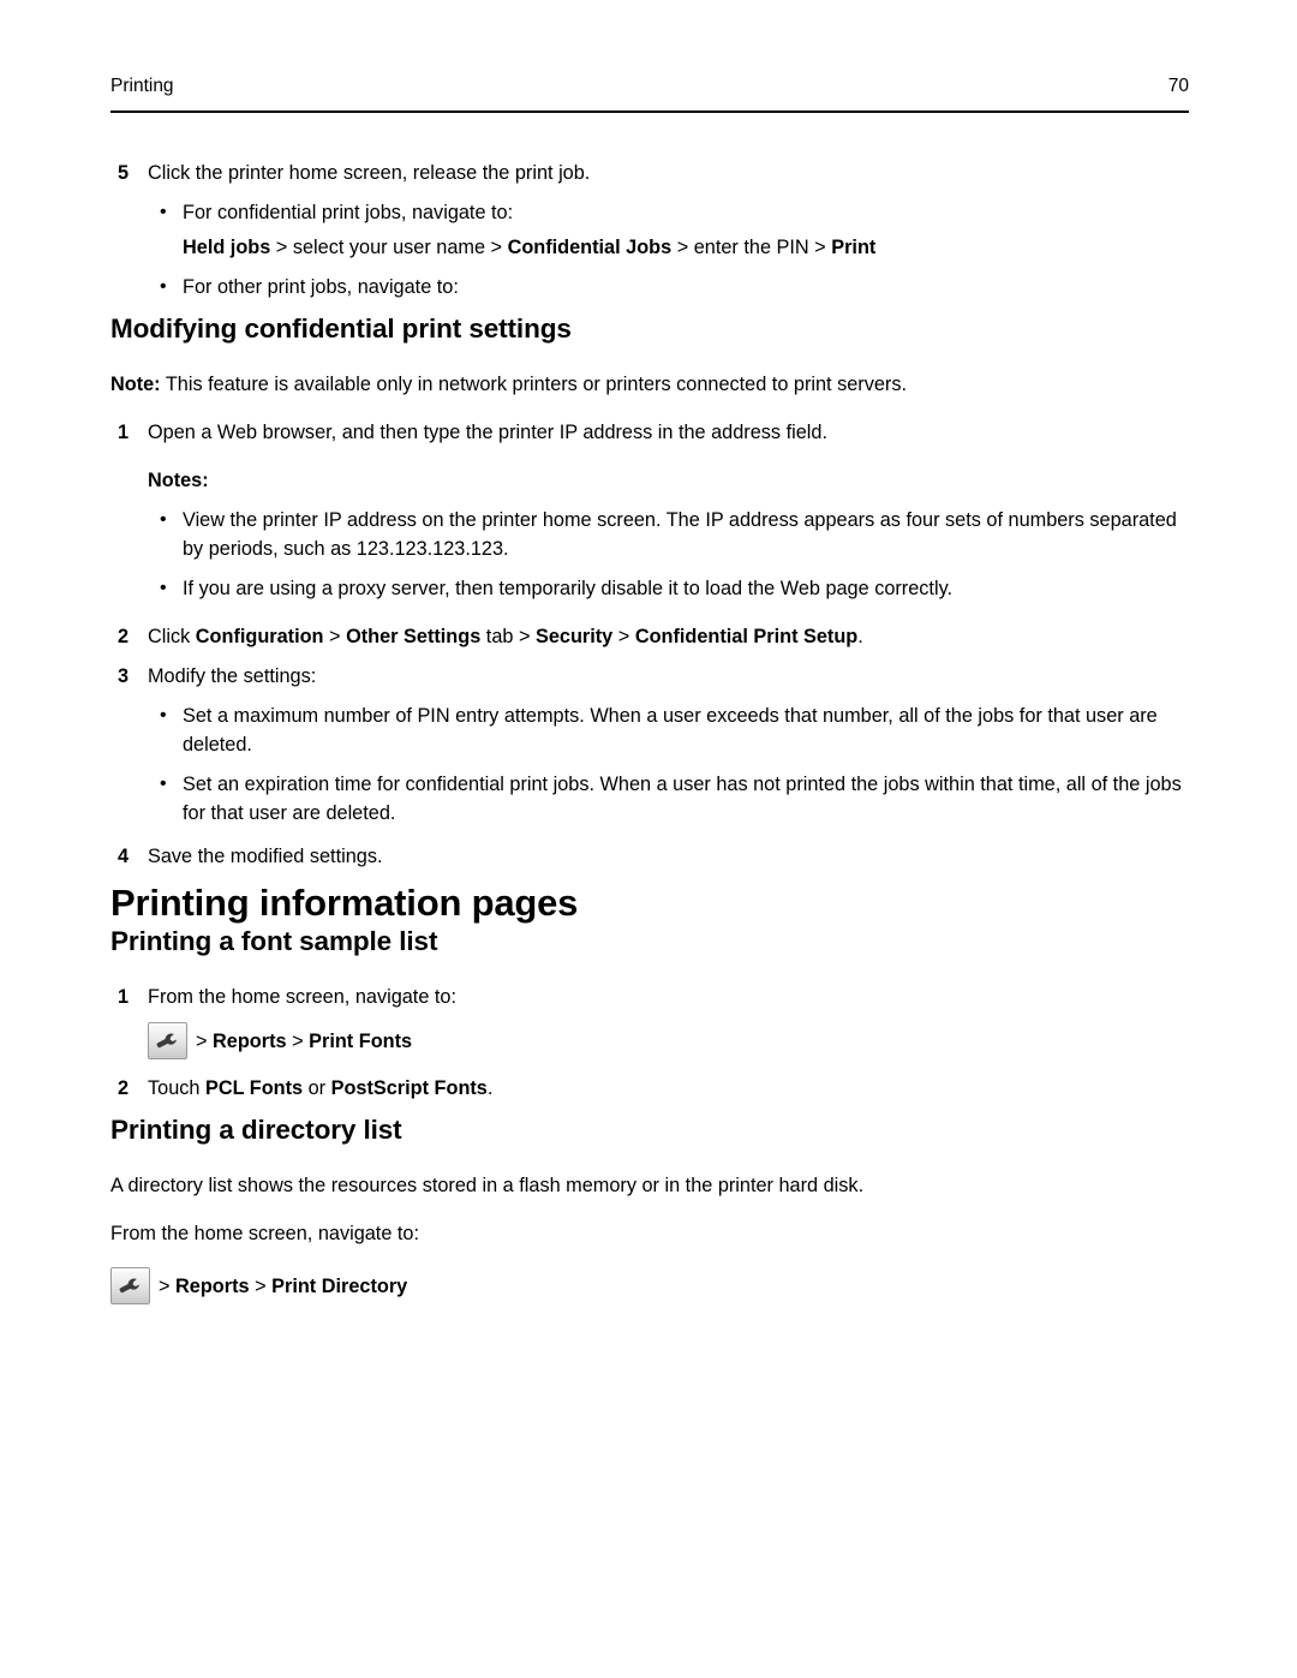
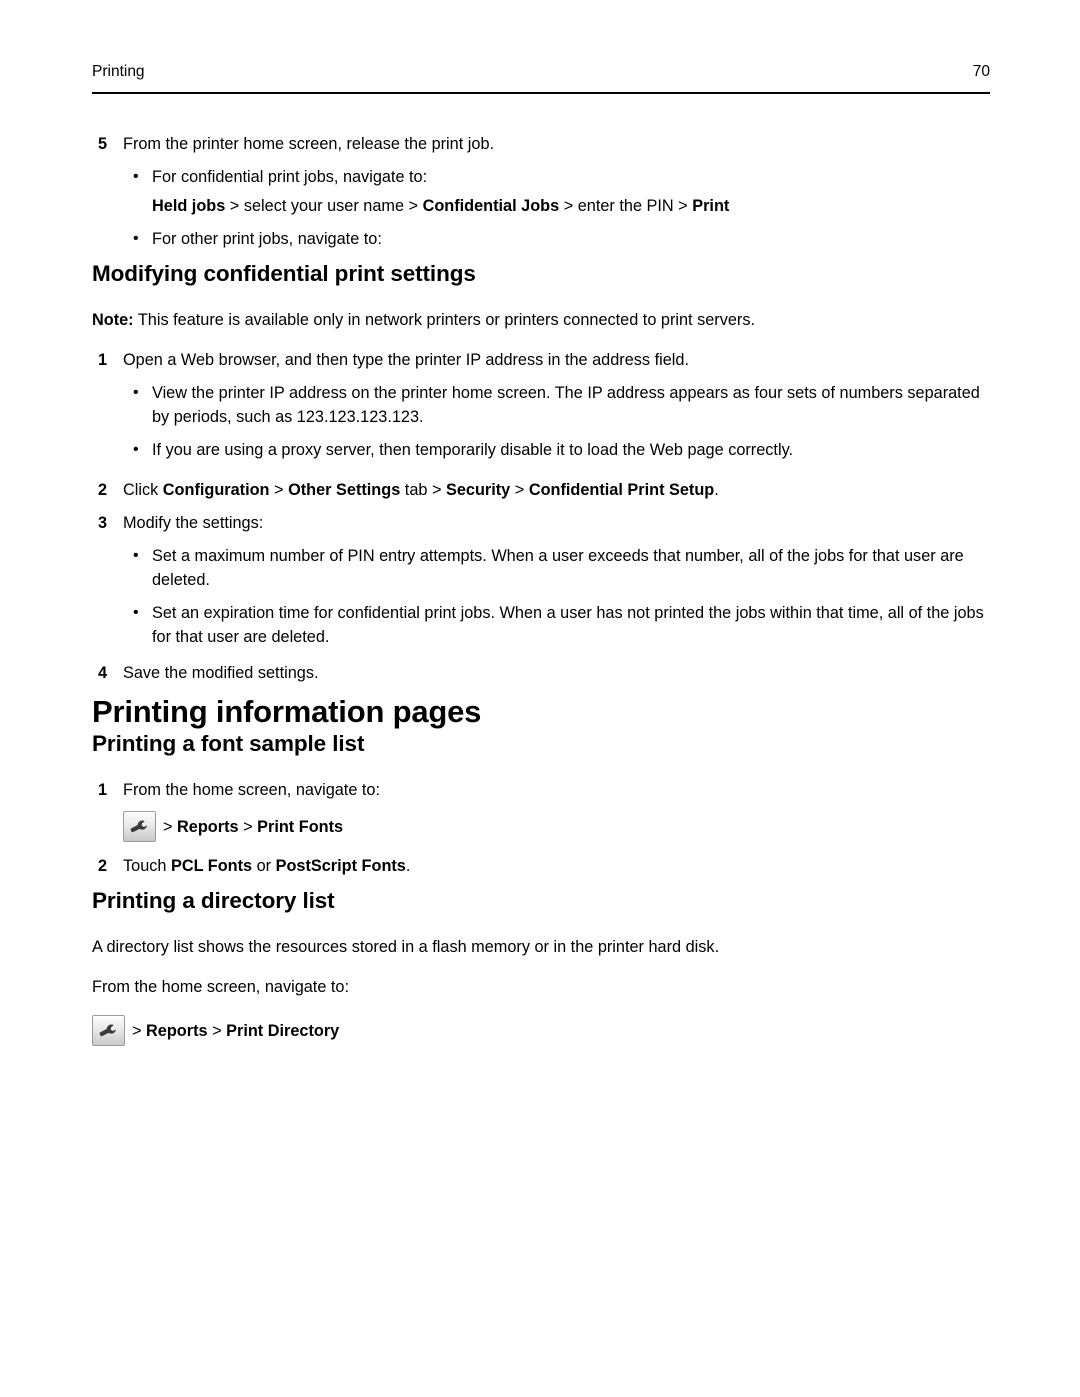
  Printing
  70
  5
- Click the printer home screen, release the print job.
+ From the printer home screen, release the print job.
  •
  For confidential print jobs, navigate to:
  Held jobs > select your user name > Confidential Jobs > enter the PIN > Print
  •
  For other print jobs, navigate to:
  Modifying confidential print settings
  Note: This feature is available only in network printers or printers connected to print servers.
  1
  Open a Web browser, and then type the printer IP address in the address field.
- Notes:
  •
  View the printer IP address on the printer home screen. The IP address appears as four sets of numbers separated by periods, such as 123.123.123.123.
  •
  If you are using a proxy server, then temporarily disable it to load the Web page correctly.
  2
  Click Configuration > Other Settings tab > Security > Confidential Print Setup.
  3
  Modify the settings:
  •
  Set a maximum number of PIN entry attempts. When a user exceeds that number, all of the jobs for that user are deleted.
  •
  Set an expiration time for confidential print jobs. When a user has not printed the jobs within that time, all of the jobs for that user are deleted.
  4
  Save the modified settings.
  Printing information pages
  Printing a font sample list
  1
  From the home screen, navigate to:
  > Reports > Print Fonts
  2
  Touch PCL Fonts or PostScript Fonts.
  Printing a directory list
  A directory list shows the resources stored in a flash memory or in the printer hard disk.
  From the home screen, navigate to:
  > Reports > Print Directory
